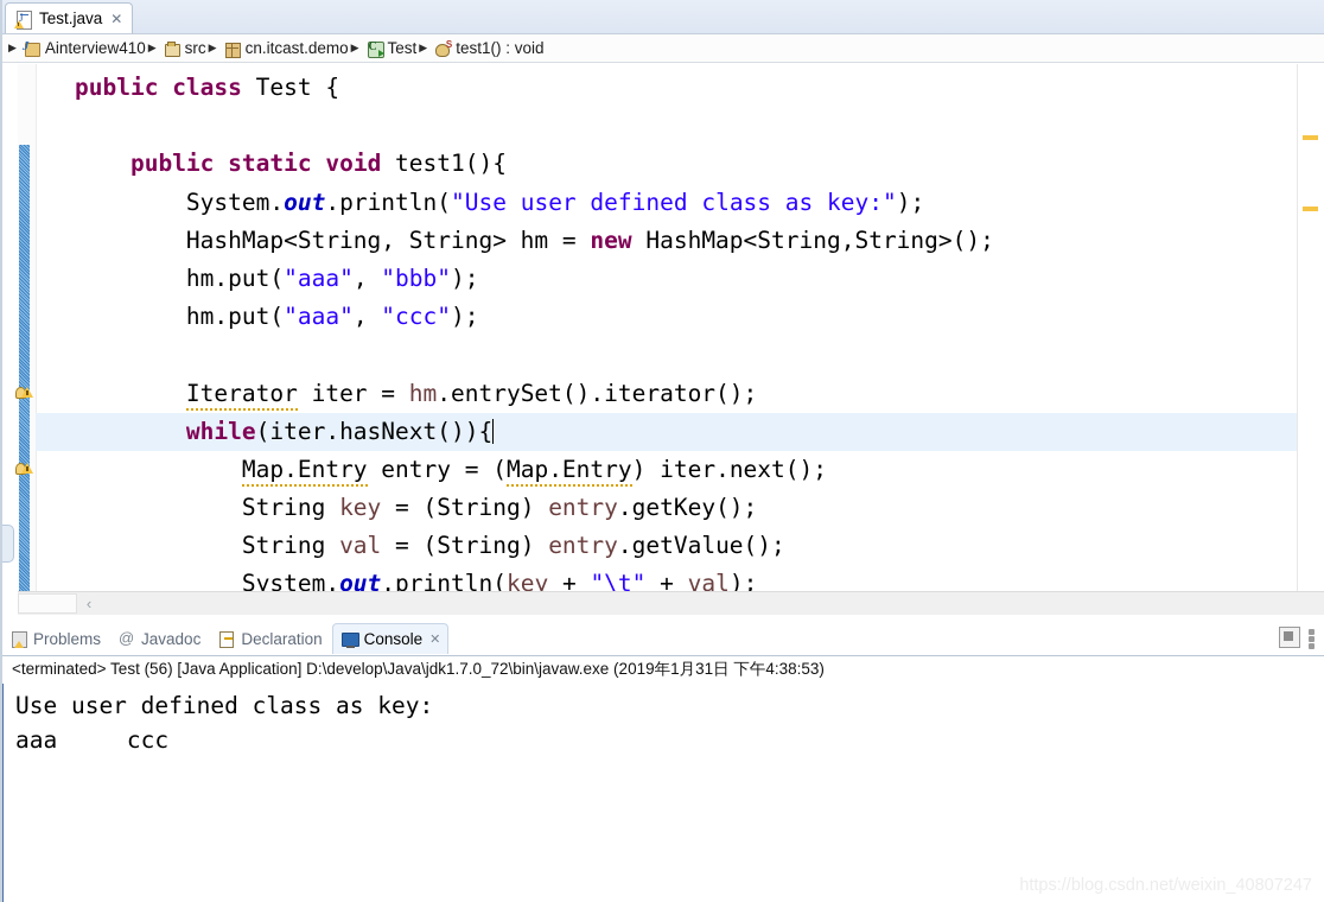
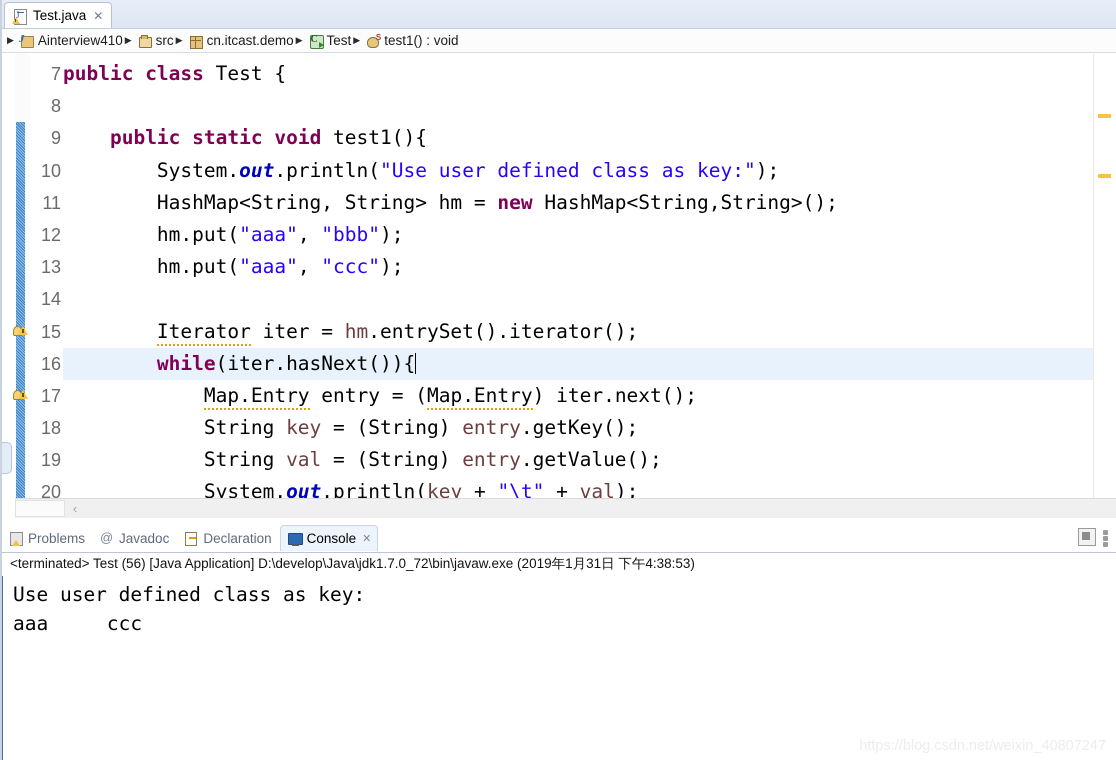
  J
  Test.java
  ✕
  ▶
  J
  Ainterview410
  ▶
  src
  ▶
  cn.itcast.demo
  ▶
  C
  Test
  ▶
  S
  test1() : void
+ 7
+ 8
+ 9
+ 10
+ 11
+ 12
+ 13
+ 14
+ 15
+ 16
+ 17
+ 18
+ 19
+ 20
  public class Test {
  public static void test1(){
  System.out.println("Use user defined class as key:");
  HashMap<String, String> hm = new HashMap<String,String>();
  hm.put("aaa", "bbb");
  hm.put("aaa", "ccc");
  Iterator iter = hm.entrySet().iterator();
  while(iter.hasNext()){
  Map.Entry entry = (Map.Entry) iter.next();
  String key = (String) entry.getKey();
  String val = (String) entry.getValue();
  System.out.println(key + "\t" + val);
  ‹
  Problems
  @
  Javadoc
  Declaration
  Console
  ✕
  <terminated> Test (56) [Java Application] D:\develop\Java\jdk1.7.0_72\bin\javaw.exe (2019年1月31日 下午4:38:53)
  Use user defined class as key:
  aaa ccc
